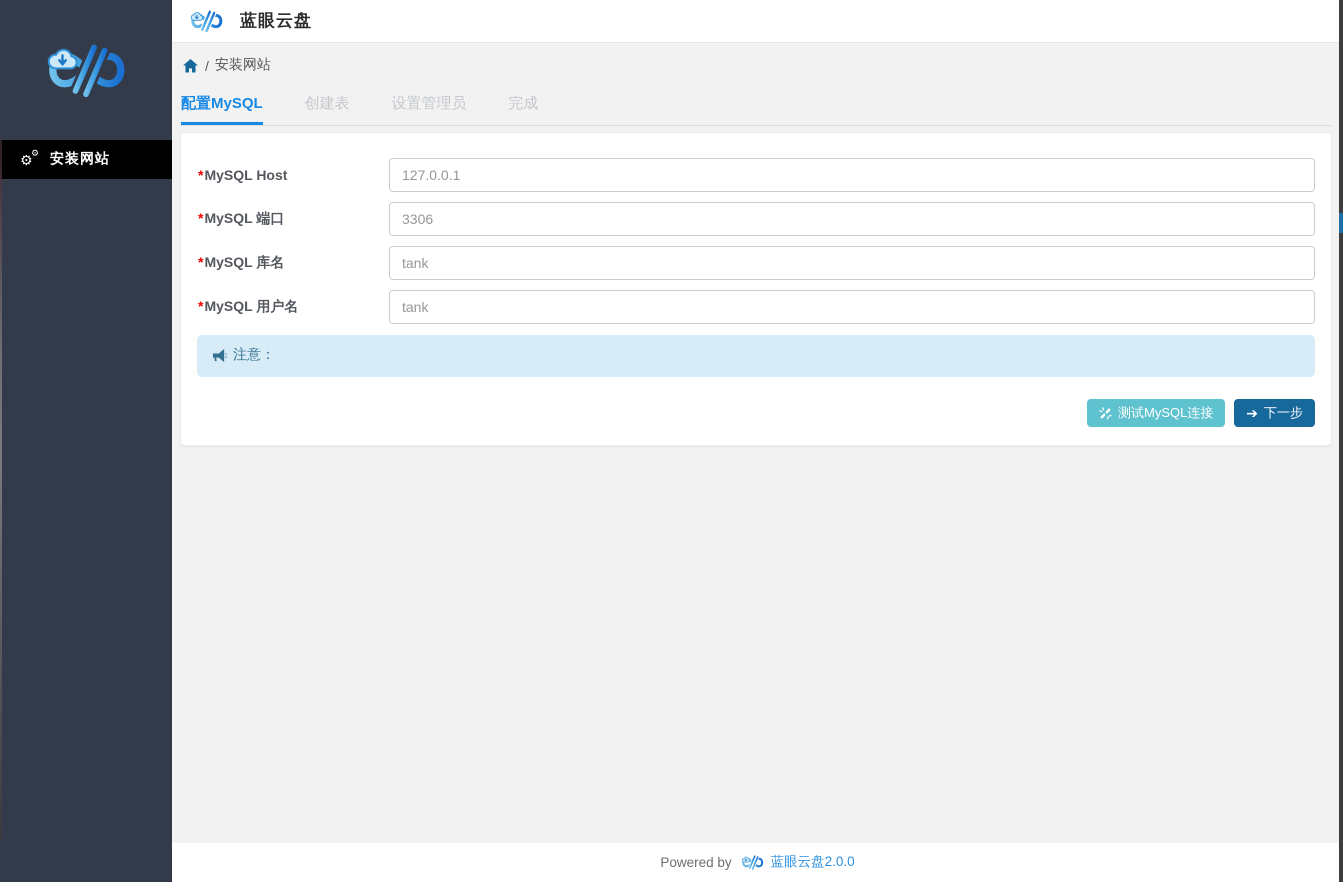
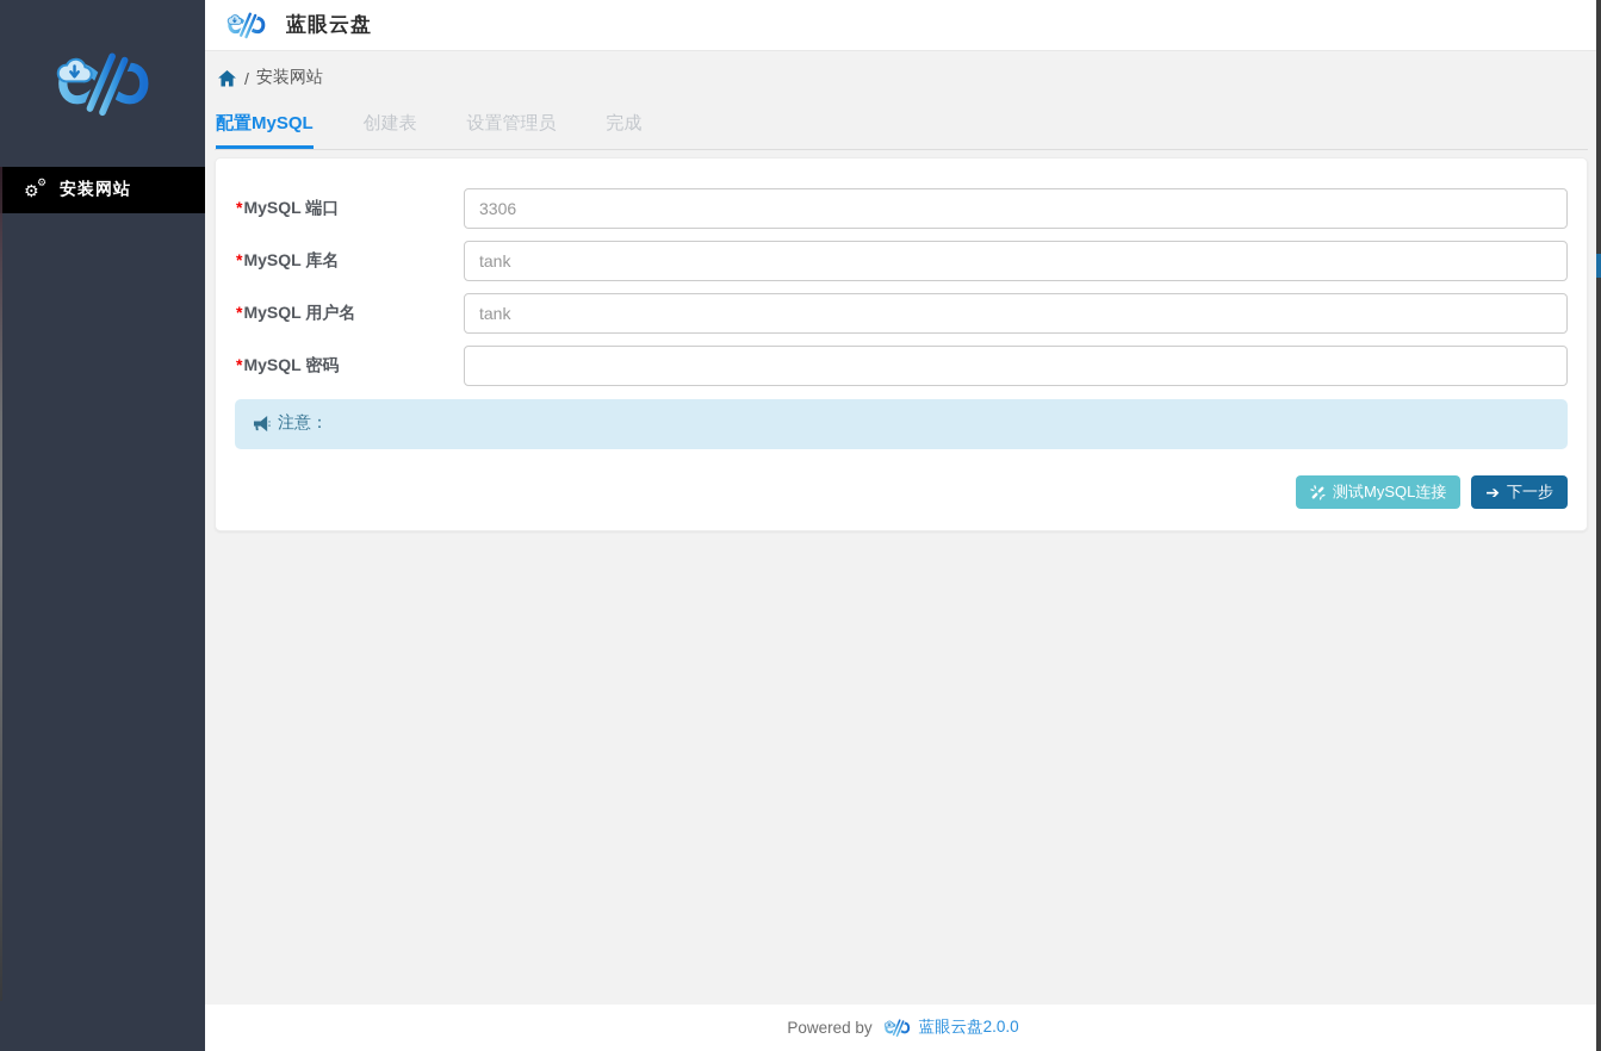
  ⚙
  ⚙
  安装网站
  蓝眼云盘
  /
  安装网站
  配置MySQL 创建表 设置管理员 完成
- *MySQL Host
- 127.0.0.1
  *MySQL 端口
  3306
  *MySQL 库名
  tank
  *MySQL 用户名
  tank
+ *MySQL 密码
  注意：
  测试MySQL连接
  ➔
  下一步
  Powered by
  蓝眼云盘2.0.0
